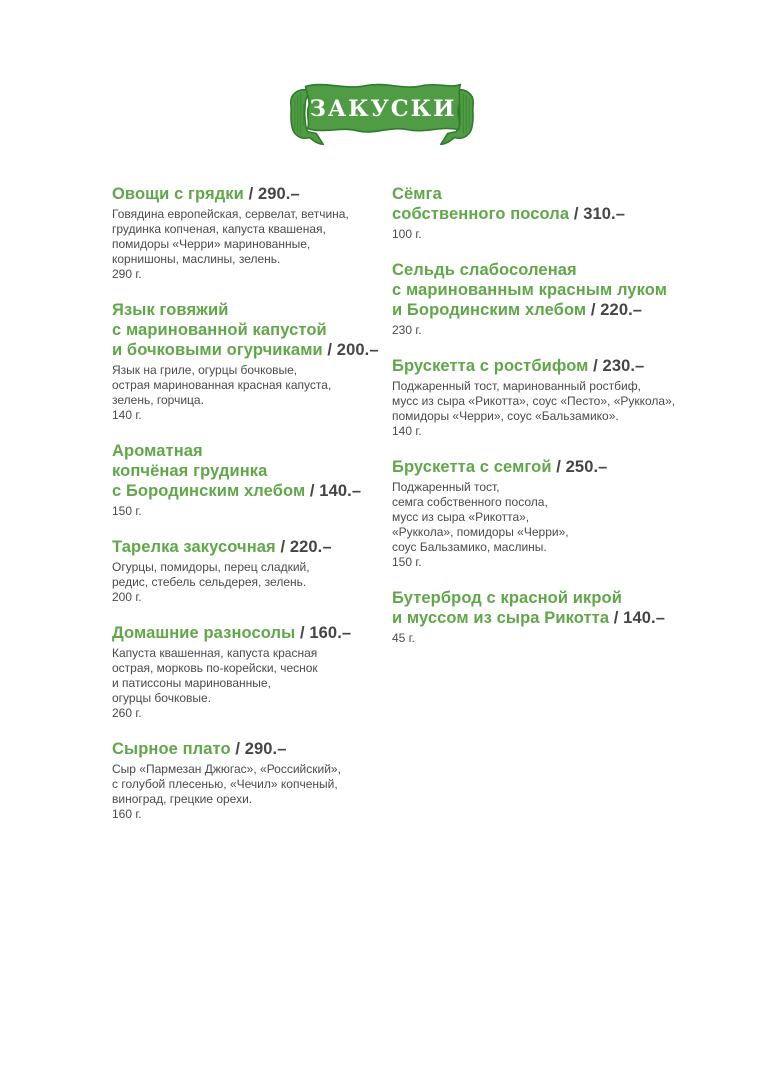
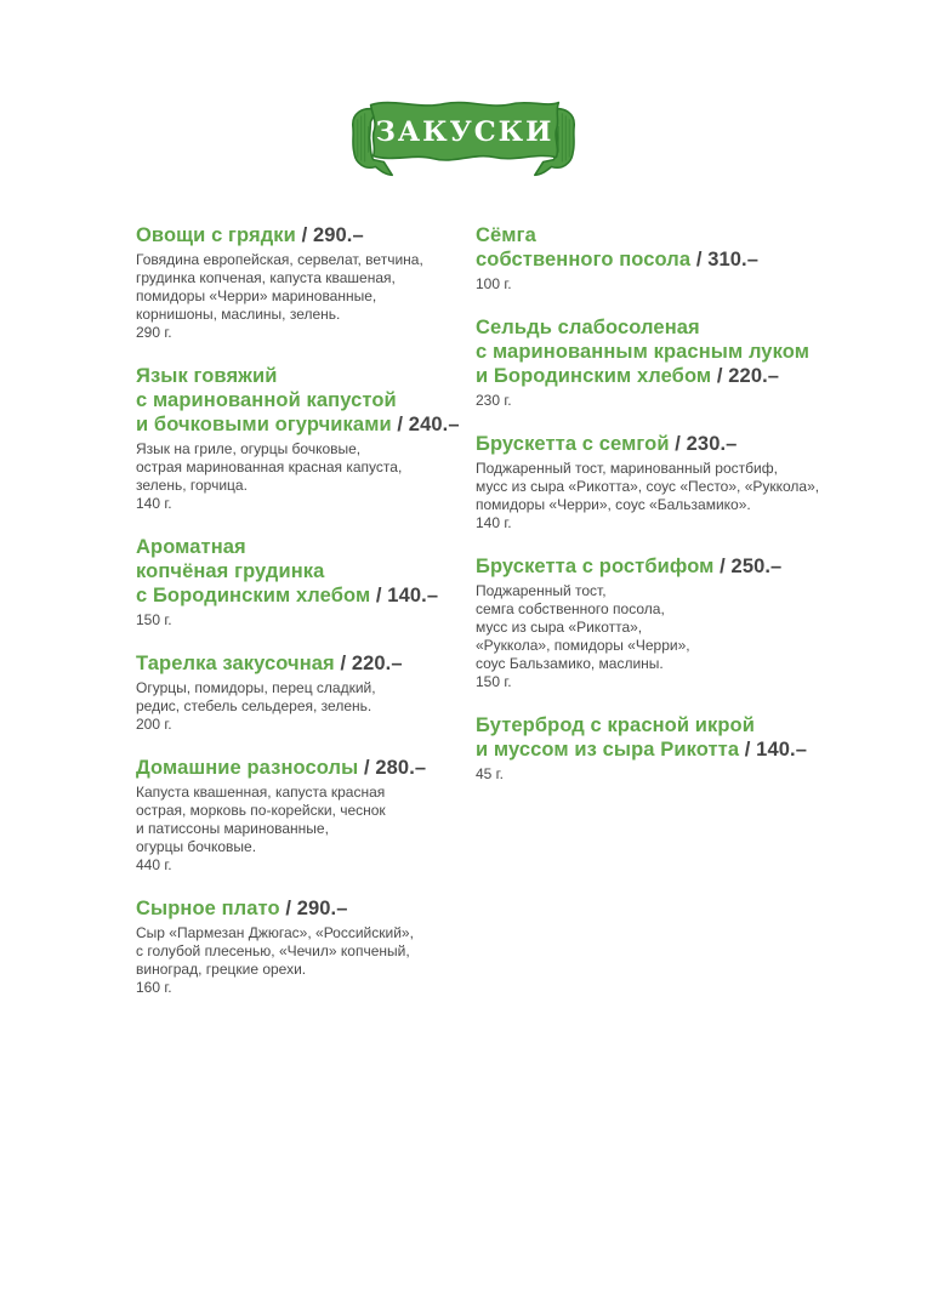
  ЗАКУСКИ
  Овощи с грядки / 290.–
  Говядина европейская, сервелат, ветчина,
  грудинка копченая, капуста квашеная,
  помидоры «Черри» маринованные,
  корнишоны, маслины, зелень.
  290 г.
  Язык говяжий
  с маринованной капустой
- и бочковыми огурчиками / 200.–
+ и бочковыми огурчиками / 240.–
  Язык на гриле, огурцы бочковые,
  острая маринованная красная капуста,
  зелень, горчица.
  140 г.
  Ароматная
  копчёная грудинка
  с Бородинским хлебом / 140.–
  150 г.
  Тарелка закусочная / 220.–
  Огурцы, помидоры, перец сладкий,
  редис, стебель сельдерея, зелень.
  200 г.
- Домашние разносолы / 160.–
+ Домашние разносолы / 280.–
  Капуста квашенная, капуста красная
  острая, морковь по-корейски, чеснок
  и патиссоны маринованные,
  огурцы бочковые.
- 260 г.
+ 440 г.
  Сырное плато / 290.–
  Сыр «Пармезан Джюгас», «Российский»,
  с голубой плесенью, «Чечил» копченый,
  виноград, грецкие орехи.
  160 г.
  Сёмга
  собственного посола / 310.–
  100 г.
  Сельдь слабосоленая
  с маринованным красным луком
  и Бородинским хлебом / 220.–
  230 г.
- Брускетта с ростбифом / 230.–
+ Брускетта с семгой / 230.–
  Поджаренный тост, маринованный ростбиф,
  мусс из сыра «Рикотта», соус «Песто», «Руккола»,
  помидоры «Черри», соус «Бальзамико».
  140 г.
- Брускетта с семгой / 250.–
+ Брускетта с ростбифом / 250.–
  Поджаренный тост,
  семга собственного посола,
  мусс из сыра «Рикотта»,
  «Руккола», помидоры «Черри»,
  соус Бальзамико, маслины.
  150 г.
  Бутерброд с красной икрой
  и муссом из сыра Рикотта / 140.–
  45 г.
